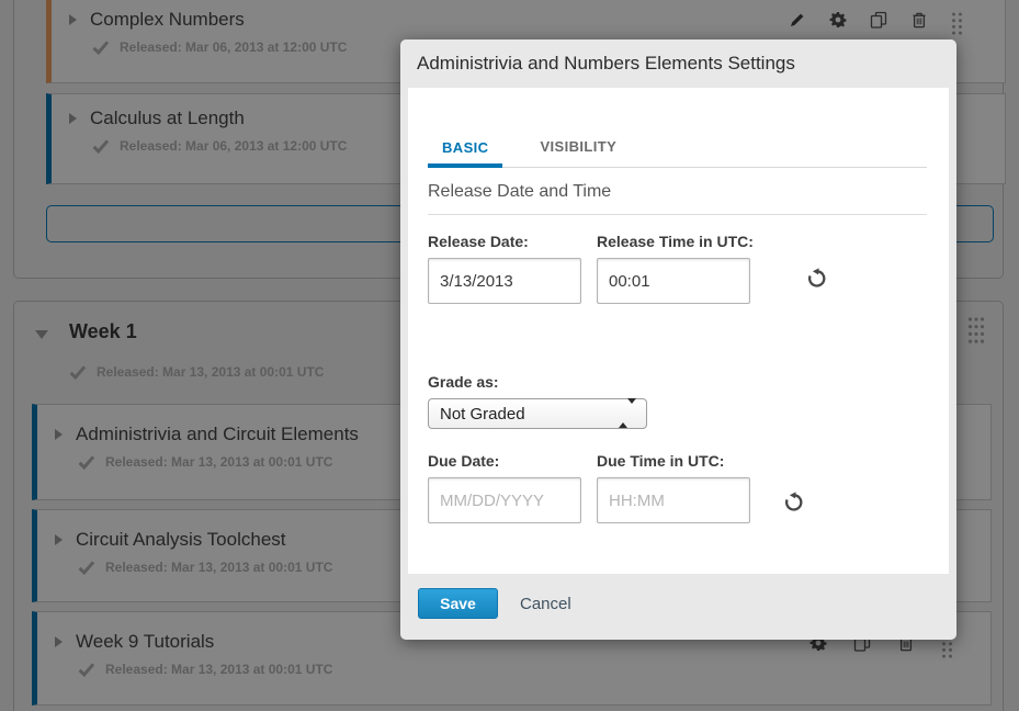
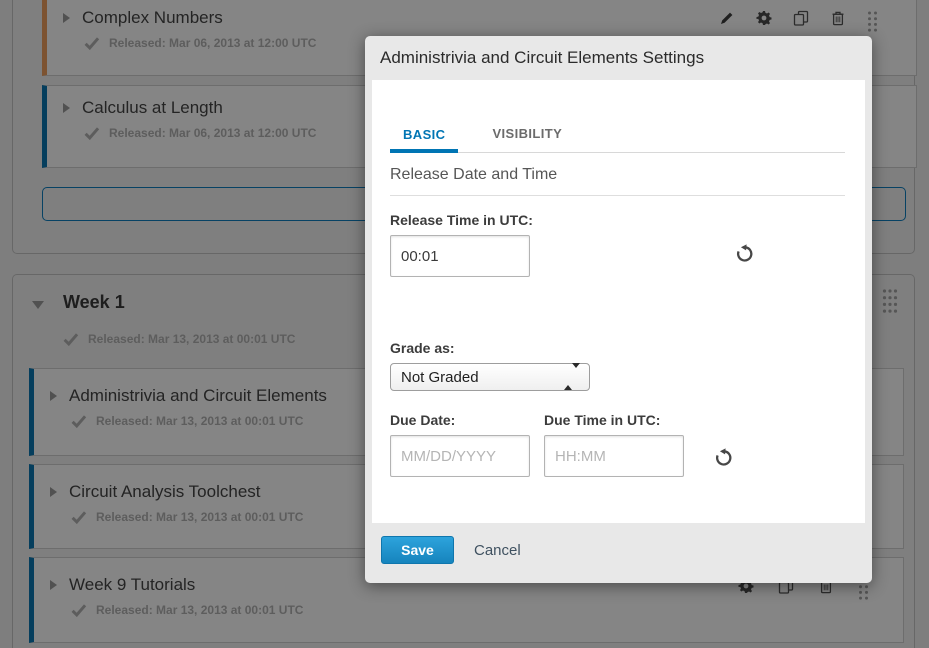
  Complex Numbers
  Released: Mar 06, 2013 at 12:00 UTC
  Calculus at Length
  Released: Mar 06, 2013 at 12:00 UTC
  Week 1
  Released: Mar 13, 2013 at 00:01 UTC
  Administrivia and Circuit Elements
  Released: Mar 13, 2013 at 00:01 UTC
  Circuit Analysis Toolchest
  Released: Mar 13, 2013 at 00:01 UTC
  Week 9 Tutorials
  Released: Mar 13, 2013 at 00:01 UTC
- Administrivia and Numbers Elements Settings
+ Administrivia and Circuit Elements Settings
  BASIC
  VISIBILITY
  Release Date and Time
- Release Date:
- 3/13/2013
  Release Time in UTC:
  00:01
  Grade as:
  Not Graded
  Due Date:
  MM/DD/YYYY
  Due Time in UTC:
  HH:MM
  Save
  Cancel
